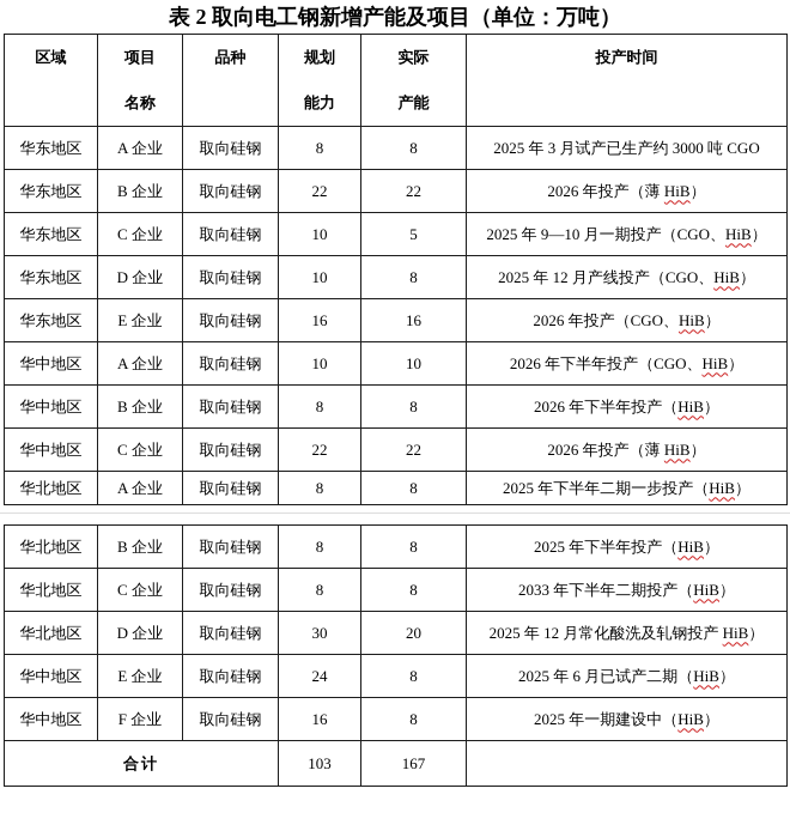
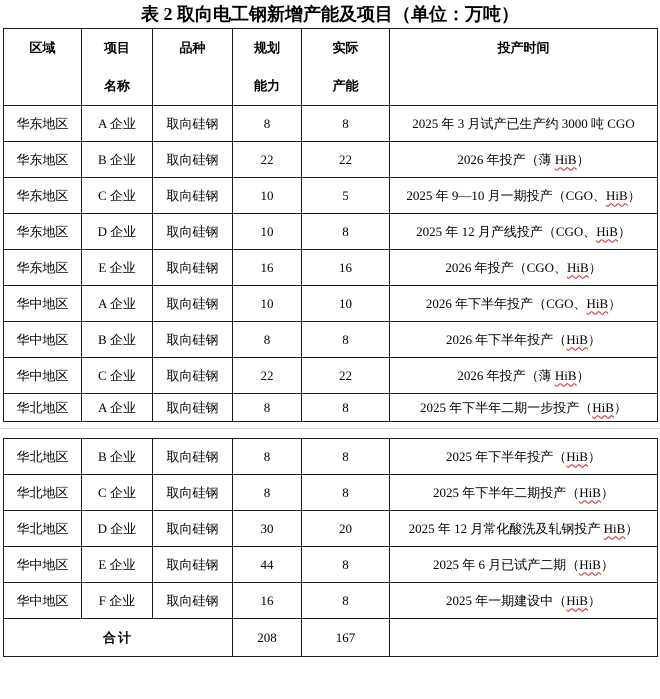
  表 2 取向电工钢新增产能及项目（单位：万吨）
  区域	项目 名称	品种	规划 能力	实际 产能	投产时间
  华东地区	A 企业	取向硅钢	8	8	2025 年 3 月试产已生产约 3000 吨 CGO
  华东地区	B 企业	取向硅钢	22	22	2026 年投产（薄 HiB）
  华东地区	C 企业	取向硅钢	10	5	2025 年 9—10 月一期投产（CGO、HiB）
  华东地区	D 企业	取向硅钢	10	8	2025 年 12 月产线投产（CGO、HiB）
  华东地区	E 企业	取向硅钢	16	16	2026 年投产（CGO、HiB）
  华中地区	A 企业	取向硅钢	10	10	2026 年下半年投产（CGO、HiB）
  华中地区	B 企业	取向硅钢	8	8	2026 年下半年投产（HiB）
  华中地区	C 企业	取向硅钢	22	22	2026 年投产（薄 HiB）
  华北地区	A 企业	取向硅钢	8	8	2025 年下半年二期一步投产（HiB）
  华北地区	B 企业	取向硅钢	8	8	2025 年下半年投产（HiB）
- 华北地区	C 企业	取向硅钢	8	8	2033 年下半年二期投产（HiB）
+ 华北地区	C 企业	取向硅钢	8	8	2025 年下半年二期投产（HiB）
  华北地区	D 企业	取向硅钢	30	20	2025 年 12 月常化酸洗及轧钢投产 HiB）
- 华中地区	E 企业	取向硅钢	24	8	2025 年 6 月已试产二期（HiB）
+ 华中地区	E 企业	取向硅钢	44	8	2025 年 6 月已试产二期（HiB）
  华中地区	F 企业	取向硅钢	16	8	2025 年一期建设中（HiB）
- 合计	103	167
+ 合计	208	167
